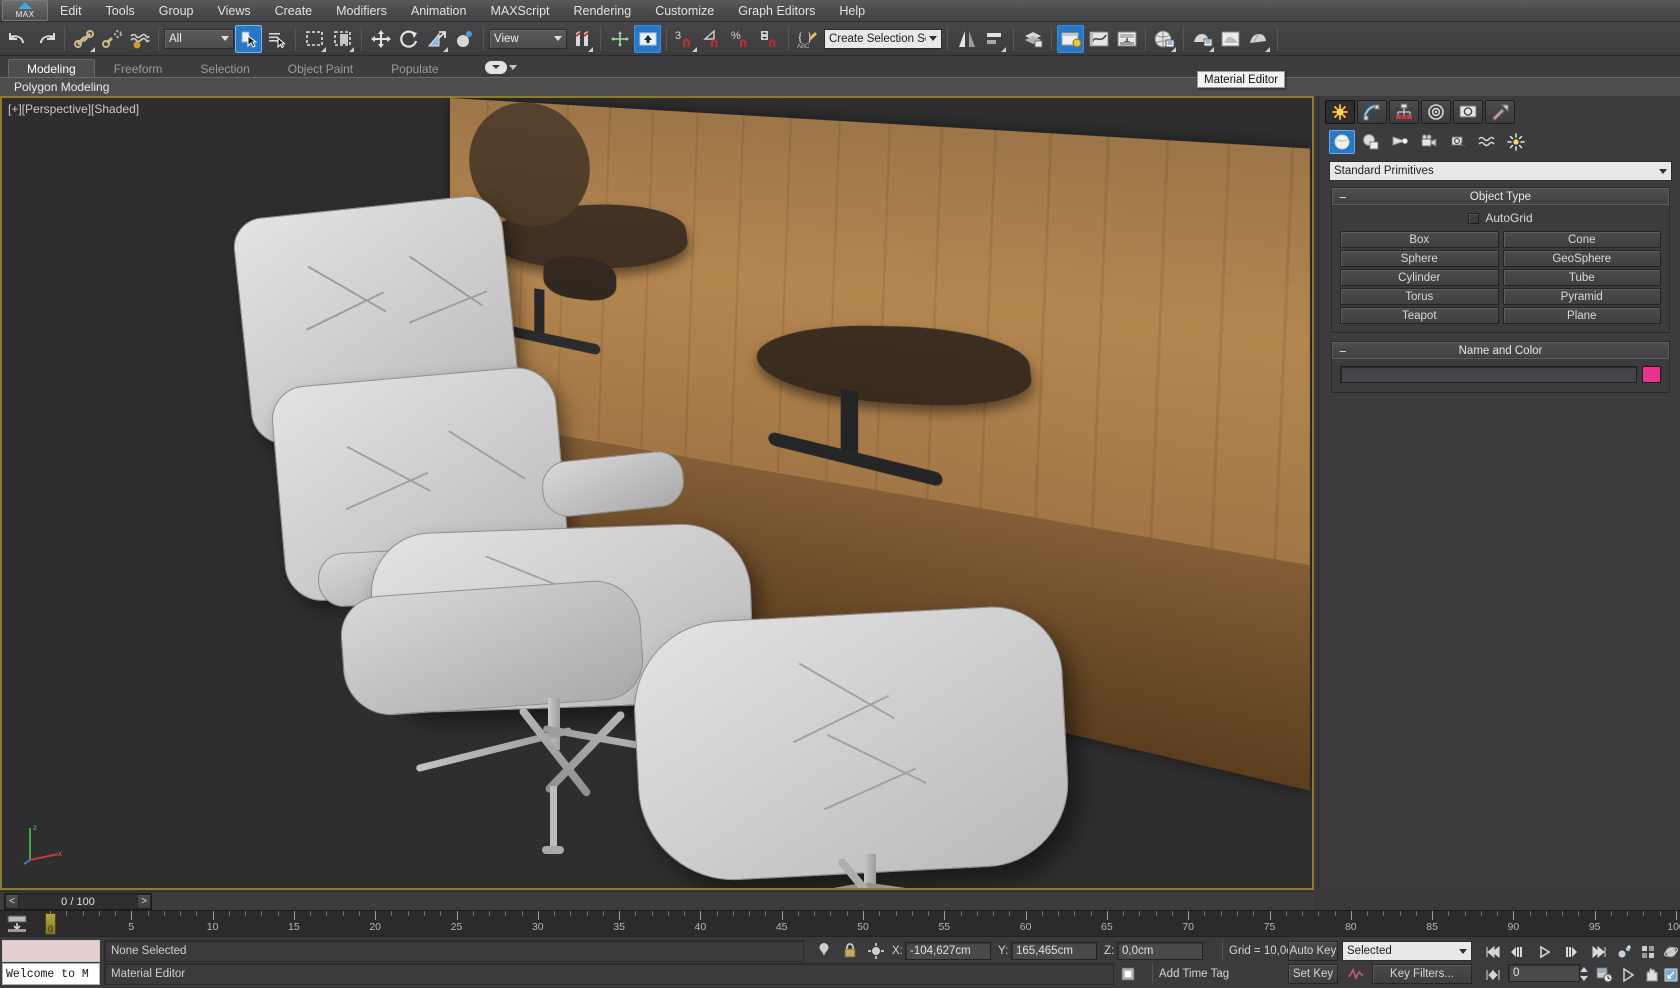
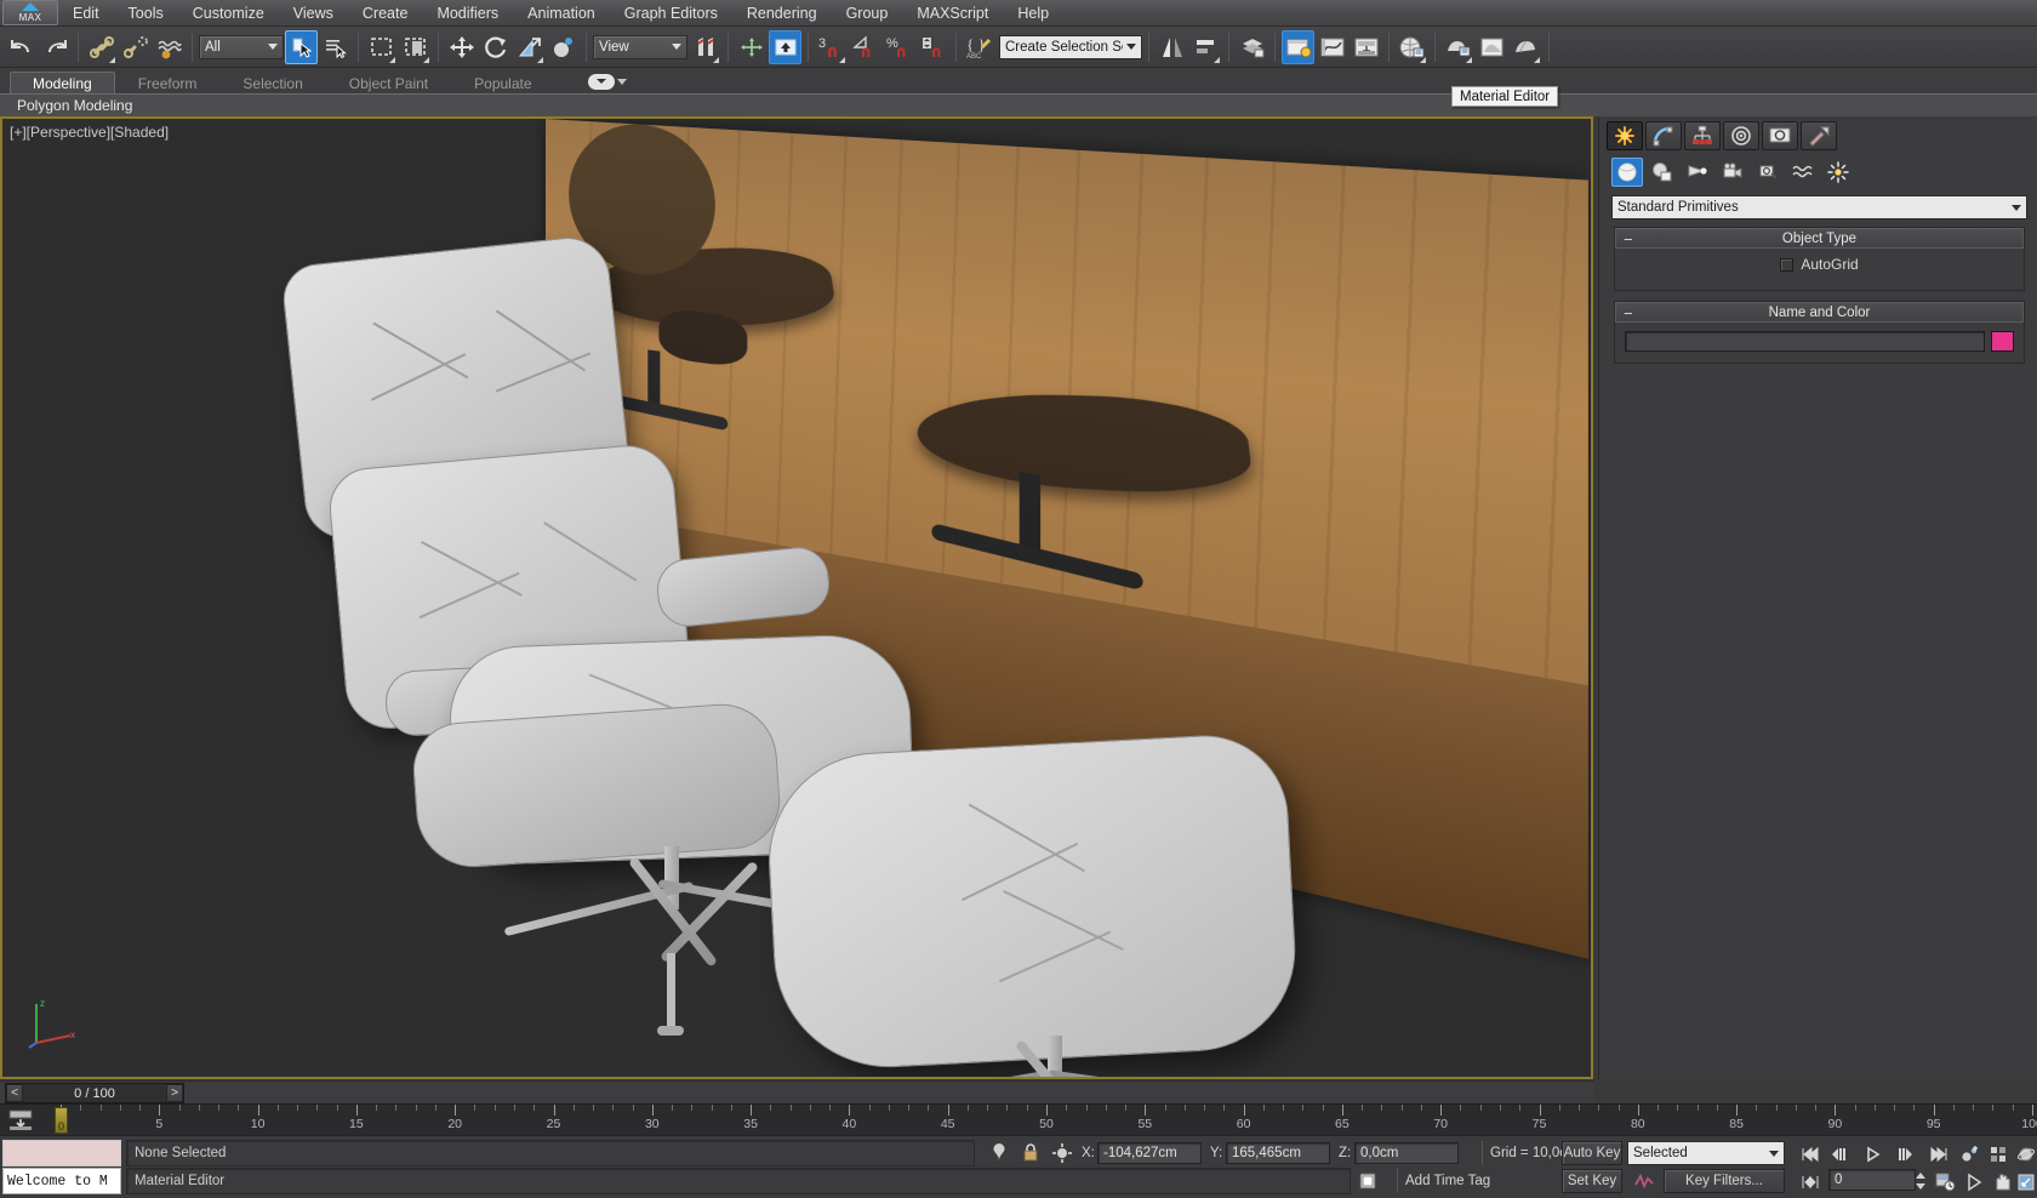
  MAX
  Edit
  Tools
- Group
+ Customize
  Views
  Create
  Modifiers
  Animation
- MAXScript
+ Graph Editors
  Rendering
- Customize
+ Group
- Graph Editors
+ MAXScript
  Help
  All
  View
  3
  %
  { }
  Create Selection S
  Modeling
  Freeform
  Selection
  Object Paint
  Populate
  Polygon Modeling
  Material Editor
  [+][Perspective][Shaded]
  z
  x
  Standard Primitives
  −
  Object Type
  AutoGrid
- Box
- Cone
- Sphere
- GeoSphere
- Cylinder
- Tube
- Torus
- Pyramid
- Teapot
- Plane
  −
  Name and Color
  <
  0 / 100
  >
  5
  10
  15
  20
  25
  30
  35
  40
  45
  50
  55
  60
  65
  70
  75
  80
  85
  90
  95
  0
  Welcome to M
  None Selected
  Material Editor
  X:
  -104,627cm
  Y:
  165,465cm
  Z:
  0,0cm
  Grid = 10,0
  Add Time Tag
  Auto Key
  Set Key
  Selected
  Key Filters...
  0
